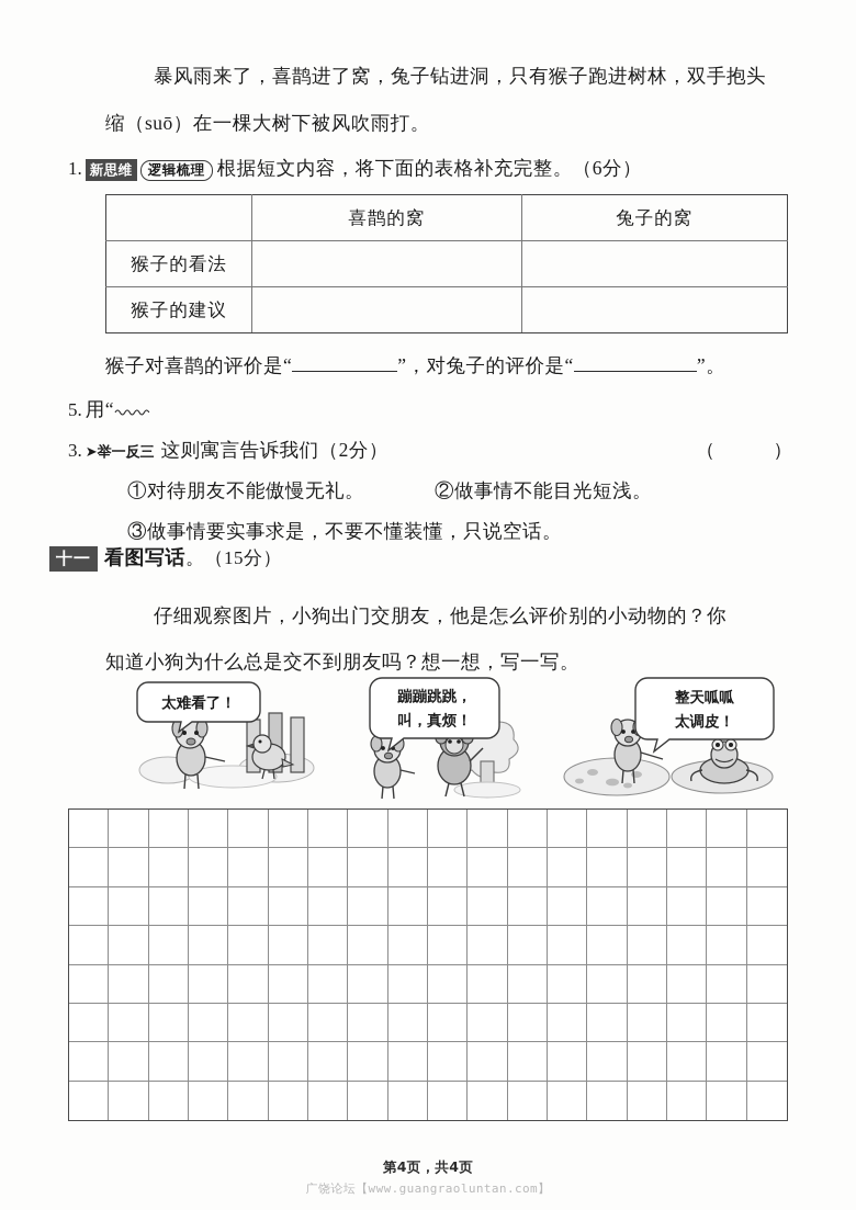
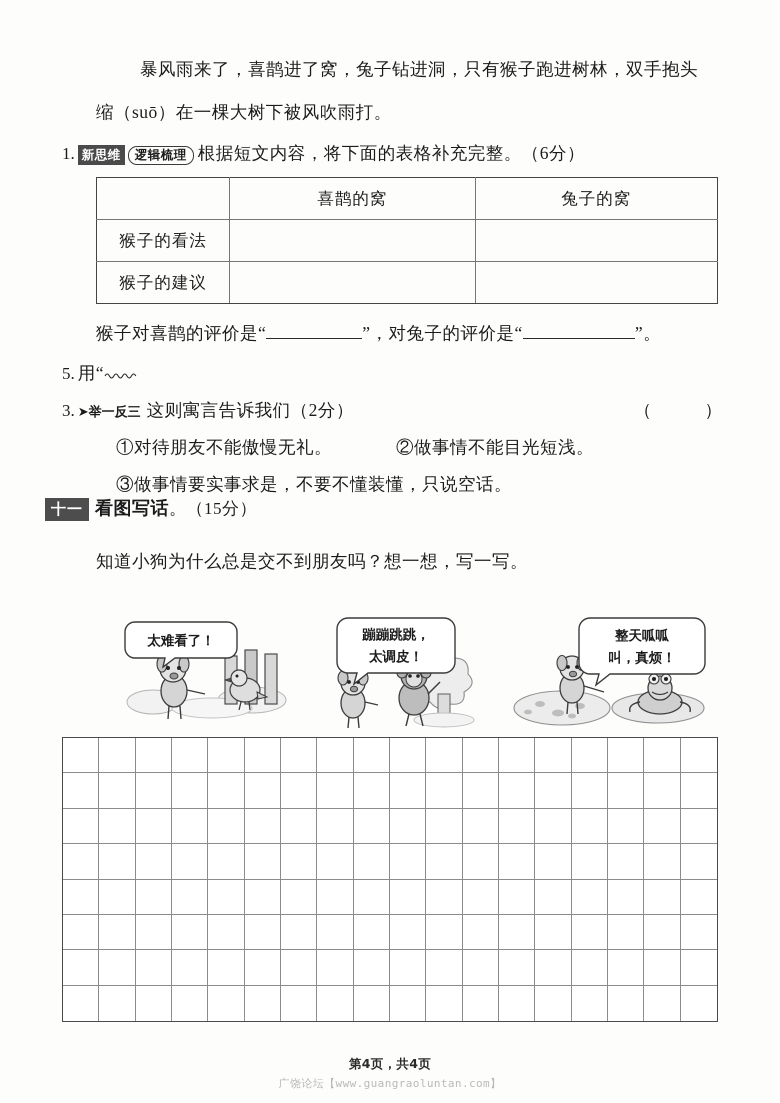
  暴风雨来了，喜鹊进了窝，兔子钻进洞，只有猴子跑进树林，双手抱头
  缩（suō）在一棵大树下被风吹雨打。
  1.
  新思维
  逻辑梳理
  根据短文内容，将下面的表格补充完整。（6分）
  	喜鹊的窝	兔子的窝
  猴子的看法
  猴子的建议
  猴子对喜鹊的评价是“
  ”，对兔子的评价是“
  ”。
  5.
  用“
  3.
  ➤
  举一反三
  这则寓言告诉我们（2分）
  （ ）
  ①对待朋友不能傲慢无礼。
  ②做事情不能目光短浅。
  ③做事情要实事求是，不要不懂装懂，只说空话。
  十一
  看图写话
  。（15分）
- 仔细观察图片，小狗出门交朋友，他是怎么评价别的小动物的？你
  知道小狗为什么总是交不到朋友吗？想一想，写一写。
  太难看了！
  蹦蹦跳跳，
- 叫，真烦！
+ 太调皮！
  整天呱呱
- 太调皮！
+ 叫，真烦！
  第4页，共4页
  广饶论坛【www.guangraoluntan.com】
